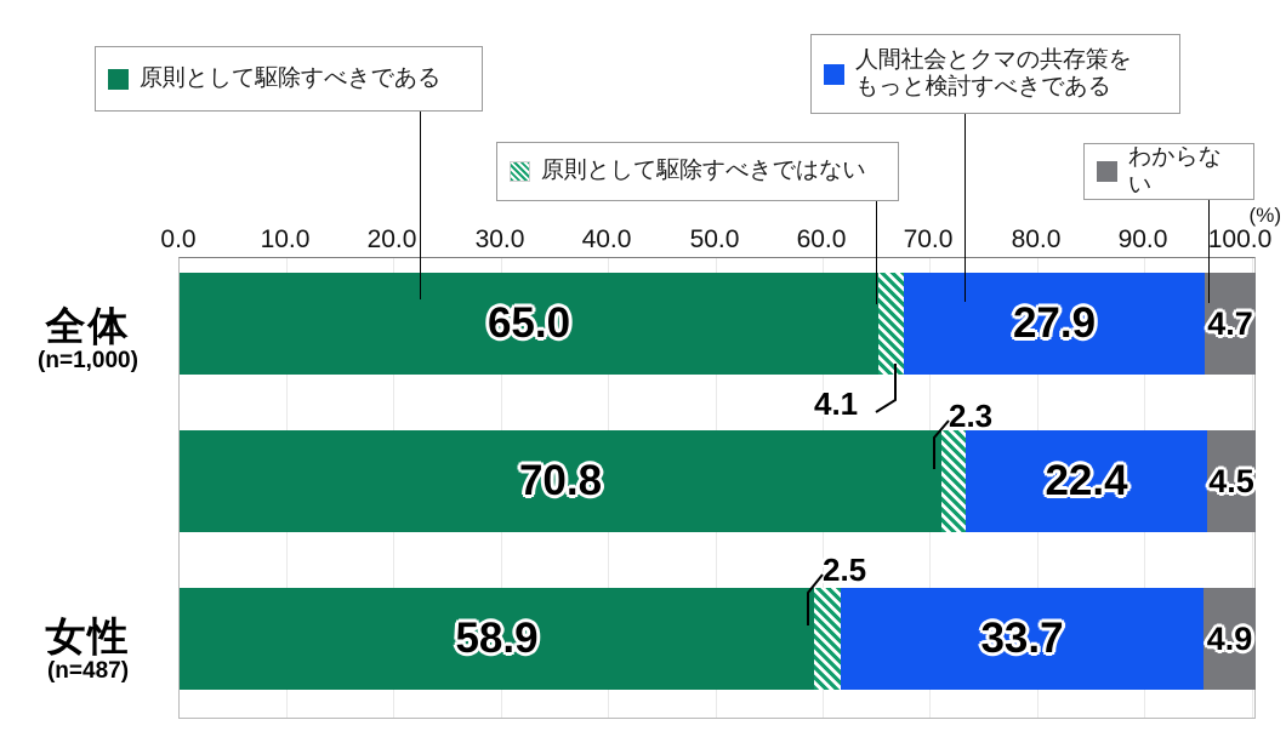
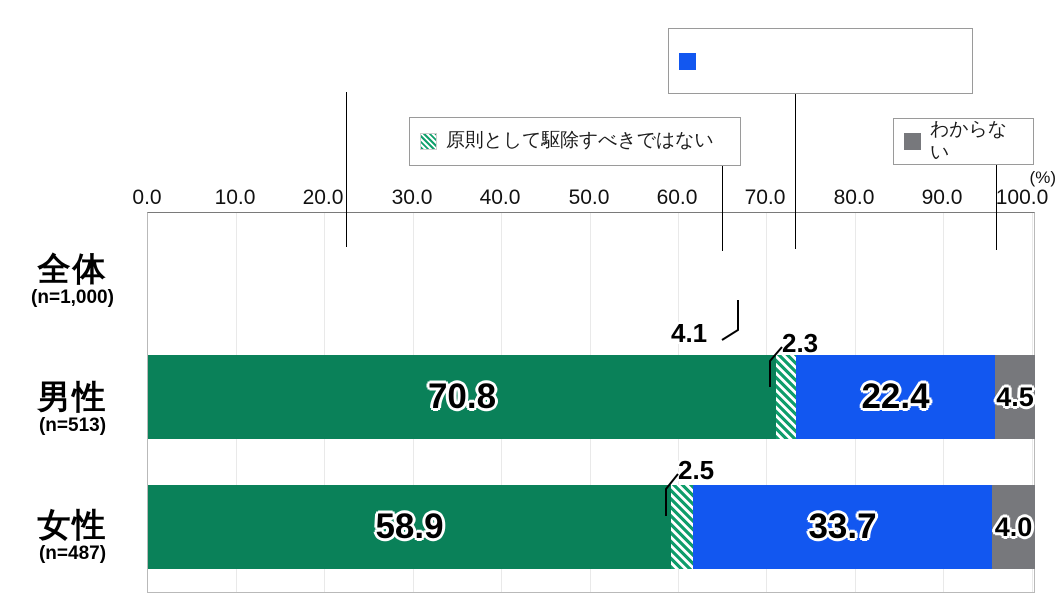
- 原則として駆除すべきである
  原則として駆除すべきではない
- 人間社会とクマの共存策を
- もっと検討すべきである
  わからない
  (%)
  0.0
  10.0
  20.0
  30.0
  40.0
  50.0
  60.0
  70.0
  80.0
  90.0
  100.0
- 65.0
- 27.9
- 4.7
  70.8
  22.4
  4.5
  58.9
  33.7
- 4.9
+ 4.0
  全体
  (n=1,000)
+ 男性
+ (n=513)
  女性
  (n=487)
  4.1
  2.3
  2.5
